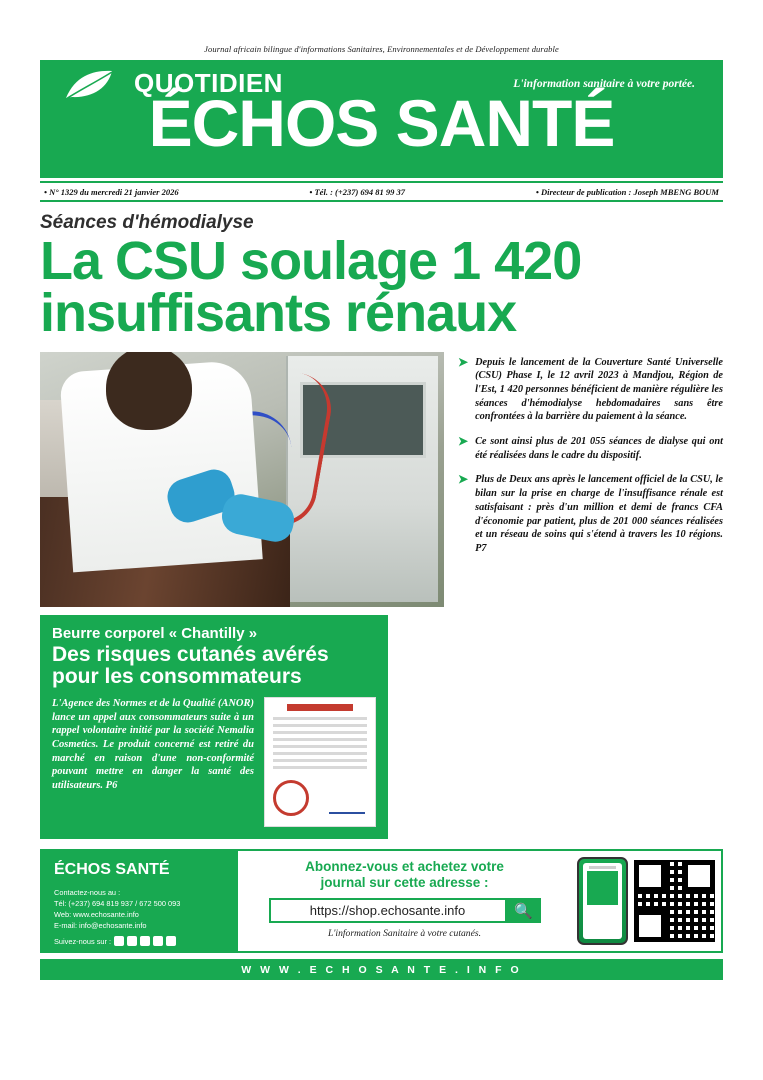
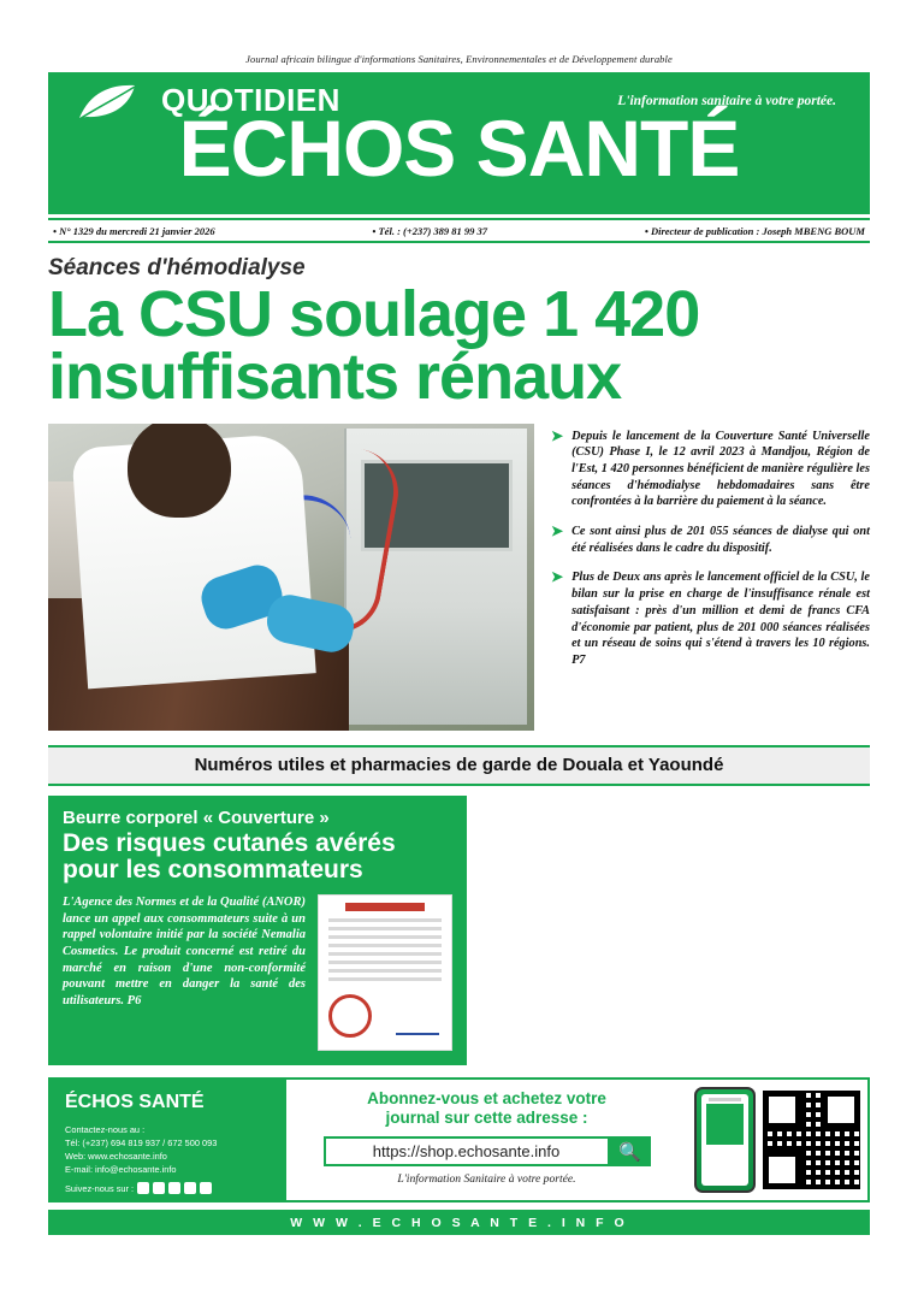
  Journal africain bilingue d'informations Sanitaires, Environnementales et de Développement durable
  QUOTIDIEN
  L'information sanitaire à votre portée.
  ÉCHOS SANTÉ
  • N° 1329 du mercredi 21 janvier 2026
- • Tél. : (+237) 694 81 99 37
+ • Tél. : (+237) 389 81 99 37
  • Directeur de publication : Joseph MBENG BOUM
  Séances d'hémodialyse
  La CSU soulage 1 420
  insuffisants rénaux
  ➤
  Depuis le lancement de la Couverture Santé Universelle (CSU) Phase I, le 12 avril 2023 à Mandjou, Région de l'Est, 1 420 personnes bénéficient de manière régulière les séances d'hémodialyse hebdomadaires sans être confrontées à la barrière du paiement à la séance.
  ➤
  Ce sont ainsi plus de 201 055 séances de dialyse qui ont été réalisées dans le cadre du dispositif.
  ➤
  Plus de Deux ans après le lancement officiel de la CSU, le bilan sur la prise en charge de l'insuffisance rénale est satisfaisant : près d'un million et demi de francs CFA d'économie par patient, plus de 201 000 séances réalisées et un réseau de soins qui s'étend à travers les 10 régions. P7
+ Numéros utiles et pharmacies de garde de Douala et Yaoundé
- Beurre corporel « Chantilly »
+ Beurre corporel « Couverture »
  Des risques cutanés avérés
  pour les consommateurs
  L'Agence des Normes et de la Qualité (ANOR) lance un appel aux consommateurs suite à un rappel volontaire initié par la société Nemalia Cosmetics. Le produit concerné est retiré du marché en raison d'une non-conformité pouvant mettre en danger la santé des utilisateurs. P6
  ÉCHOS SANTÉ
  Contactez-nous au :
  Tél: (+237) 694 819 937 / 672 500 093
  Web: www.echosante.info
  E-mail: info@echosante.info
  Suivez-nous sur :
  Abonnez-vous et achetez votre
  journal sur cette adresse :
  https://shop.echosante.info
  🔍
- L'information Sanitaire à votre cutanés.
+ L'information Sanitaire à votre portée.
  W W W . E C H O S A N T E . I N F O
